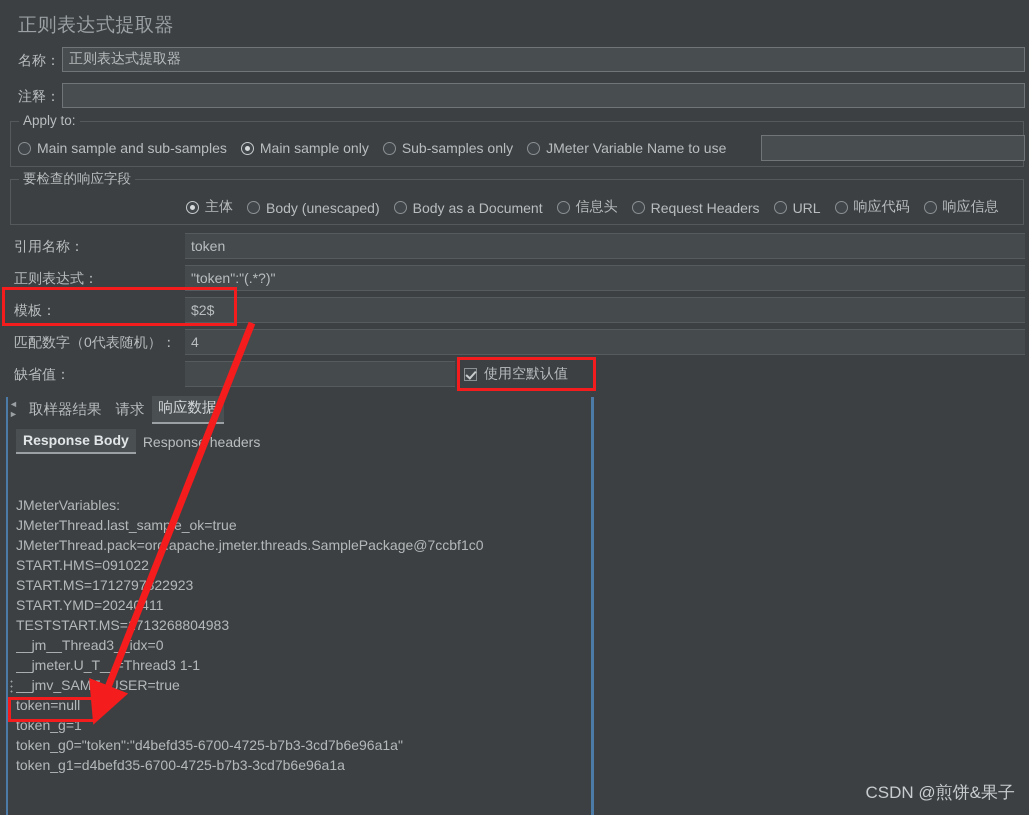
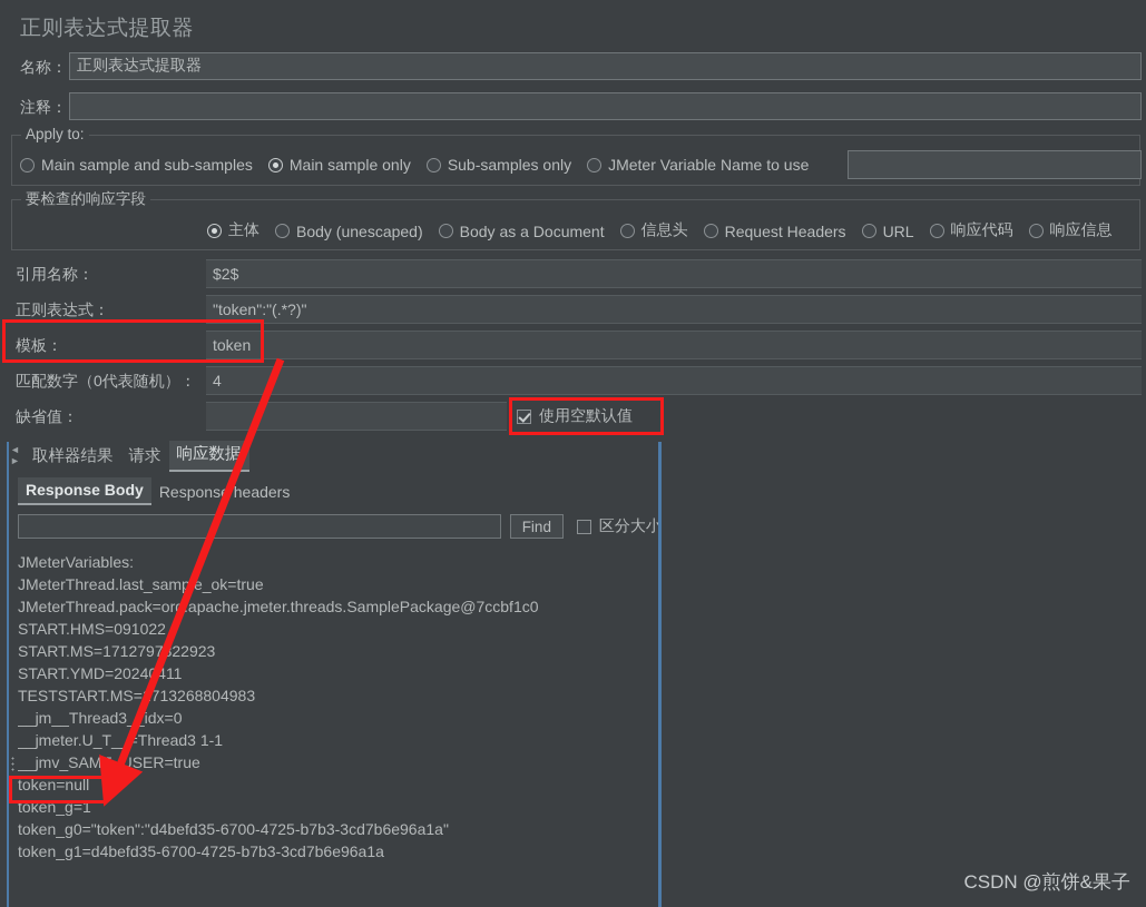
  正则表达式提取器
  名称：
  正则表达式提取器
  注释：
  Apply to:
  Main sample and sub-samples
  Main sample only
  Sub-samples only
  JMeter Variable Name to use
  要检查的响应字段
  主体
  Body (unescaped)
  Body as a Document
  信息头
  Request Headers
  URL
  响应代码
  响应信息
  引用名称：
- token
+ $2$
  正则表达式：
  "token":"(.*?)"
  模板：
- $2$
+ token
  匹配数字（0代表随机）：
  4
  缺省值：
  使用空默认值
  ◄
  ►
  取样器结果
  请求
  响应数据
  Response Body
  Respons headers
+ Find
+ 区分大小
  JMeterVariables:
  JMeterThread.last_sampe_ok=true
  JMeterThread.pack=orapache.jmeter.threads.SamplePackage@7ccbf1c0
  START.HMS=091022
  START.MS=171279722923
  START.YMD=2024411
  TESTSTART.MS=713268804983
  __jm__Thread3_idx=0
  __jmeter.U_T__Thread3 1-1
  __jmv_SAME_USER=true
  token=null
  token_g=1
  token_g0="token":"d4befd35-6700-4725-b7b3-3cd7b6e96a1a"
  token_g1=d4befd35-6700-4725-b7b3-3cd7b6e96a1a
  CSDN @煎饼&果子
